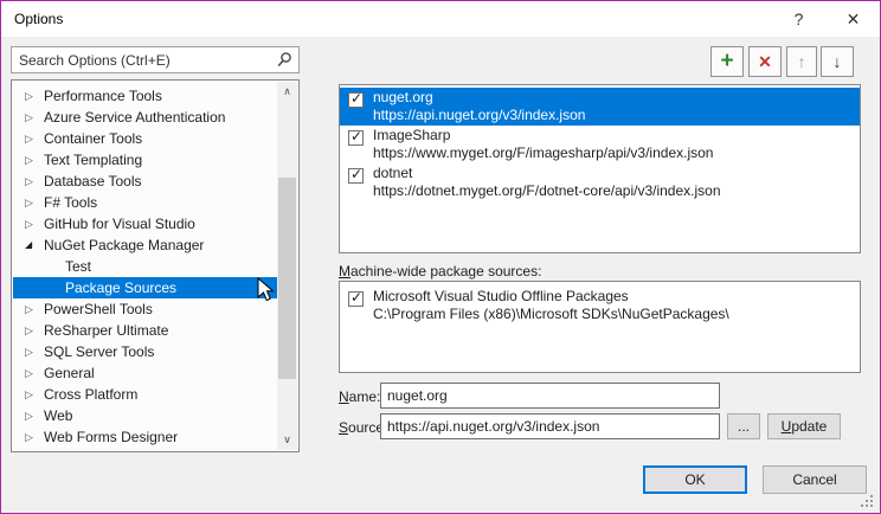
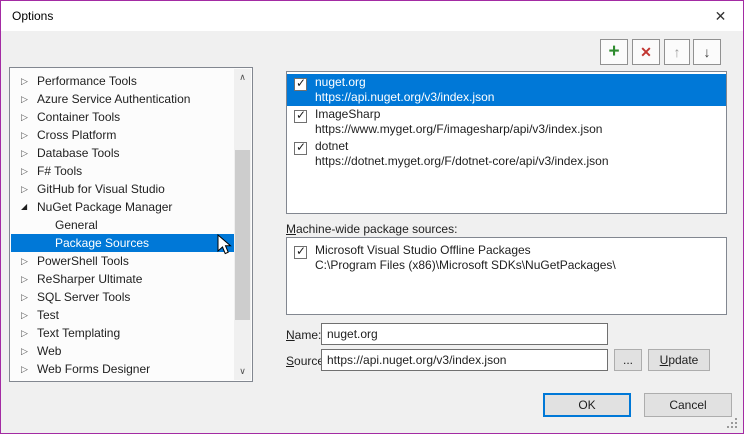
  Options
- ?
  ✕
- Search Options (Ctrl+E)
  ▷
  Performance Tools
  ▷
  Azure Service Authentication
  ▷
  Container Tools
  ▷
- Text Templating
+ Cross Platform
  ▷
  Database Tools
  ▷
  F# Tools
  ▷
  GitHub for Visual Studio
  ◢
  NuGet Package Manager
- Test
+ General
  Package Sources
  ▷
  PowerShell Tools
  ▷
  ReSharper Ultimate
  ▷
  SQL Server Tools
  ▷
- General
+ Test
  ▷
- Cross Platform
+ Text Templating
  ▷
  Web
  ▷
  Web Forms Designer
  ∧
  ∨
  +
  ✕
  ↑
  ↓
  ✓
  nuget.org
  https://api.nuget.org/v3/index.json
  ✓
  ImageSharp
  https://www.myget.org/F/imagesharp/api/v3/index.json
  ✓
  dotnet
  https://dotnet.myget.org/F/dotnet-core/api/v3/index.json
  Machine-wide package sources:
  ✓
  Microsoft Visual Studio Offline Packages
  C:\Program Files (x86)\Microsoft SDKs\NuGetPackages\
  Name:
  nuget.org
  Sourc
  https://api.nuget.org/v3/index.json
  ...
  Update
  OK
  Cancel
